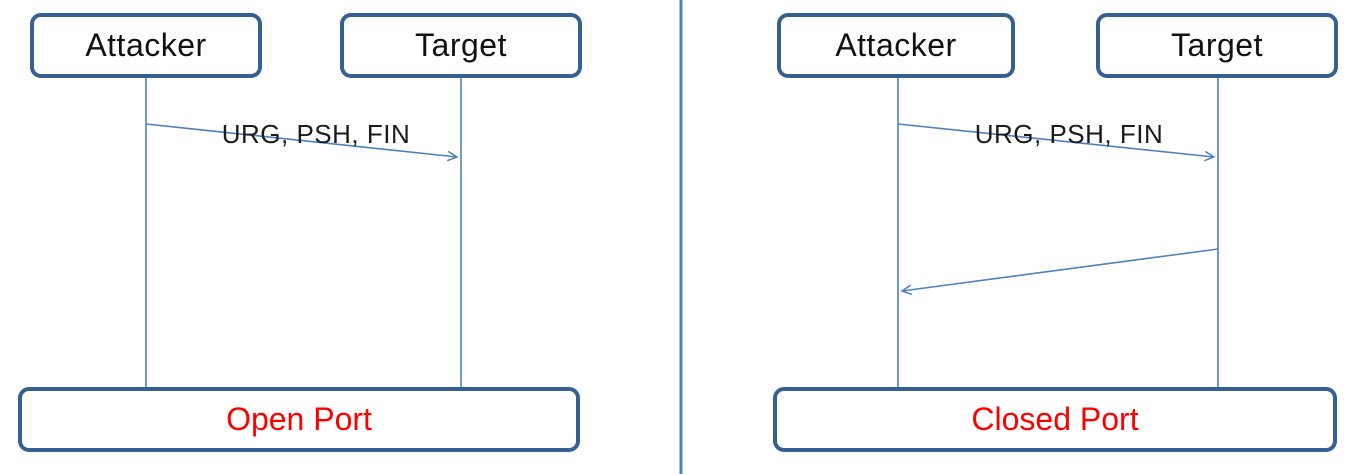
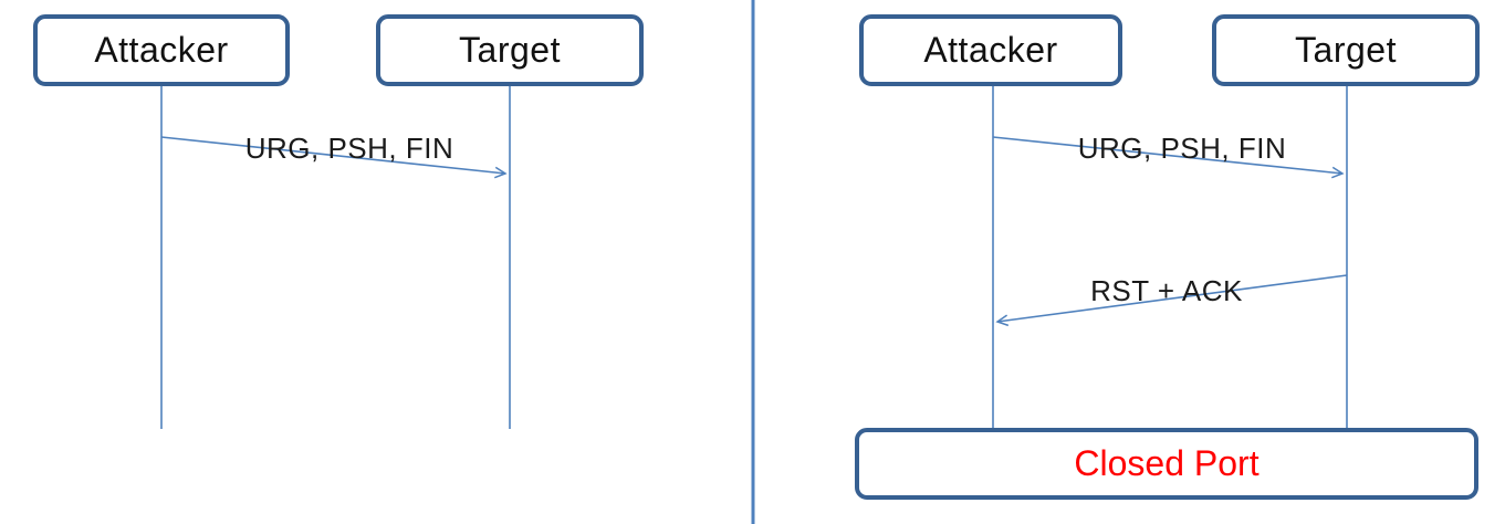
  Attacker
  Target
  URG, PSH, FIN
- Open Port
  Attacker
  Target
  URG, PSH, FIN
+ RST + ACK
  Closed Port
